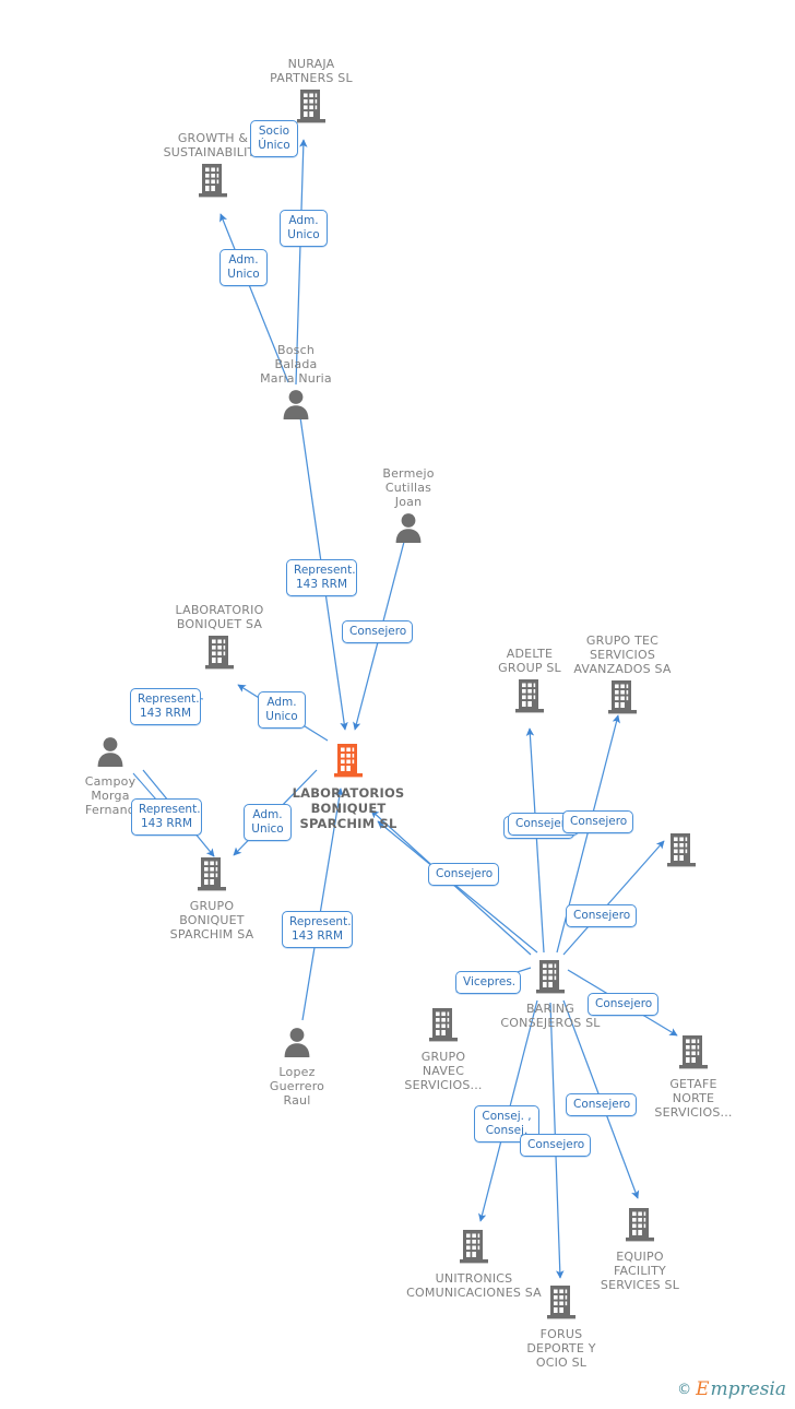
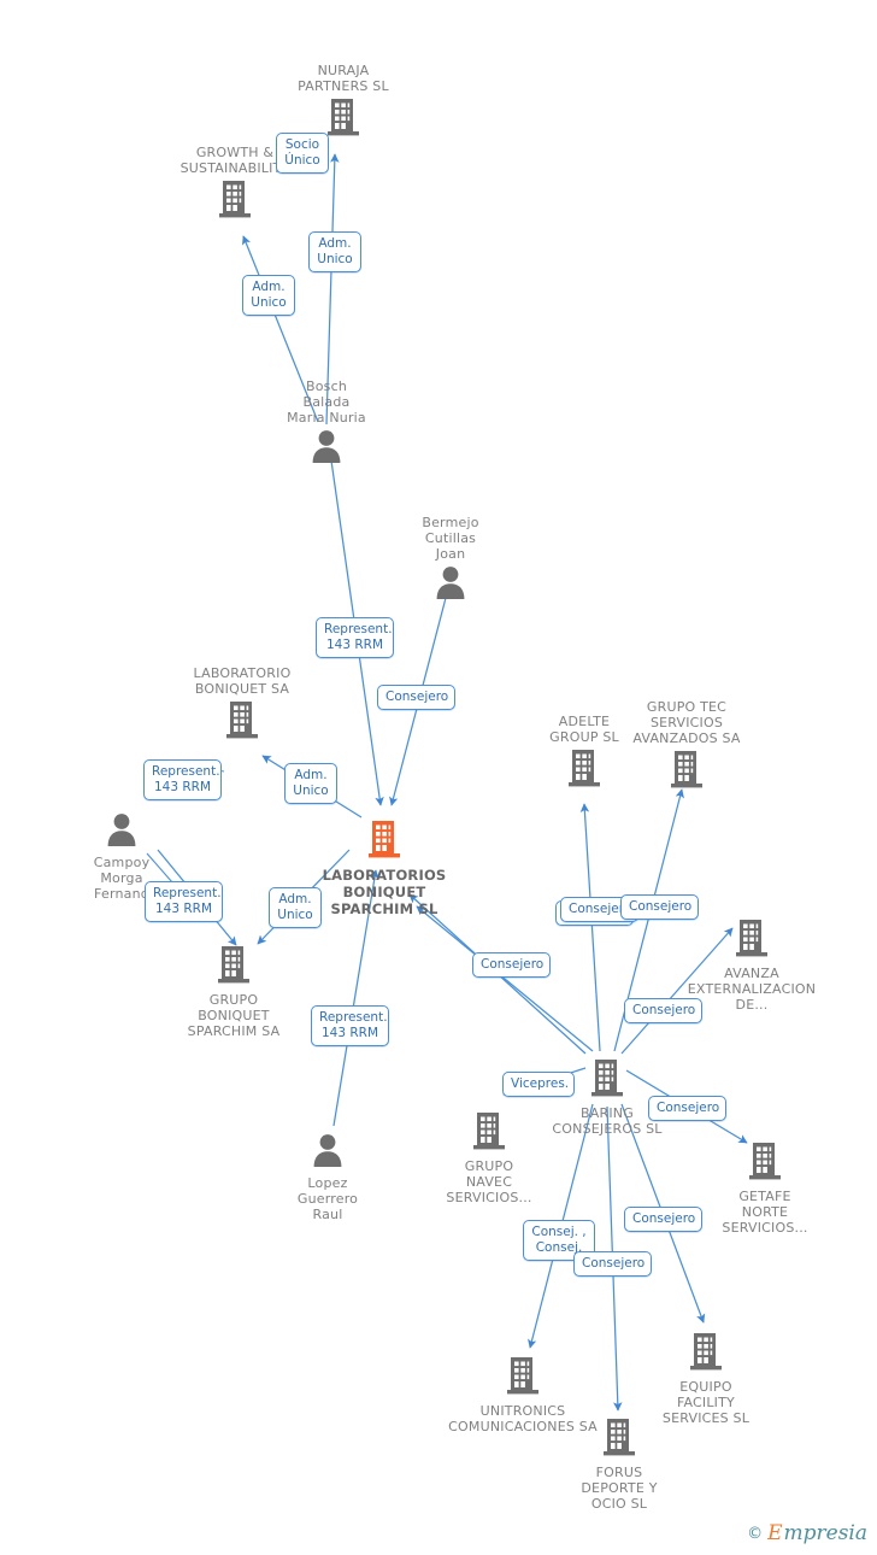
  NURAJA
  PARTNERS SL
  GROWTH &
  SUSTAINABILI
  Bosch
  Balada
  Maria Nuria
  Bermejo
  Cutillas
  Joan
  LABORATORIO
  BONIQUET SA
  Campoy
  Morga
  Fernan
  GRUPO
  BONIQUET
  SPARCHIM SA
  Lopez
  Guerrero
  Raul
  LABORATORIOS
  BONIQUET
  SPARCHIM SL
  ADELTE
  GROUP SL
  GRUPO TEC
  SERVICIOS
  AVANZADOS SA
+ AVANZA
+ EXTERNALIZACION
+ DE...
  BARING
  CONSEJEROS SL
  GRUPO
  NAVEC
  SERVICIOS...
  GETAFE
  NORTE
  SERVICIOS...
  UNITRONICS
  COMUNICACIONES SA
  FORUS
  DEPORTE Y
  OCIO SL
  EQUIPO
  FACILITY
  SERVICES SL
  Adm.
  Unico
  Adm.
  Unico
  Socio
  Único
  Represent.
  143 RRM
  Consejero
  Adm.
  Unico
  Represent.
  143 RRM
  Represent.
  143 RRM
  Adm.
  Unico
  Represent.
  143 RRM
  Consejero
  Conseje
  Consejero
  Consejero
  Vicepres.
  Consejero
  Consej. ,
  Consej.
  Consejero
  Consejero
  ©
  E
  mpresia
